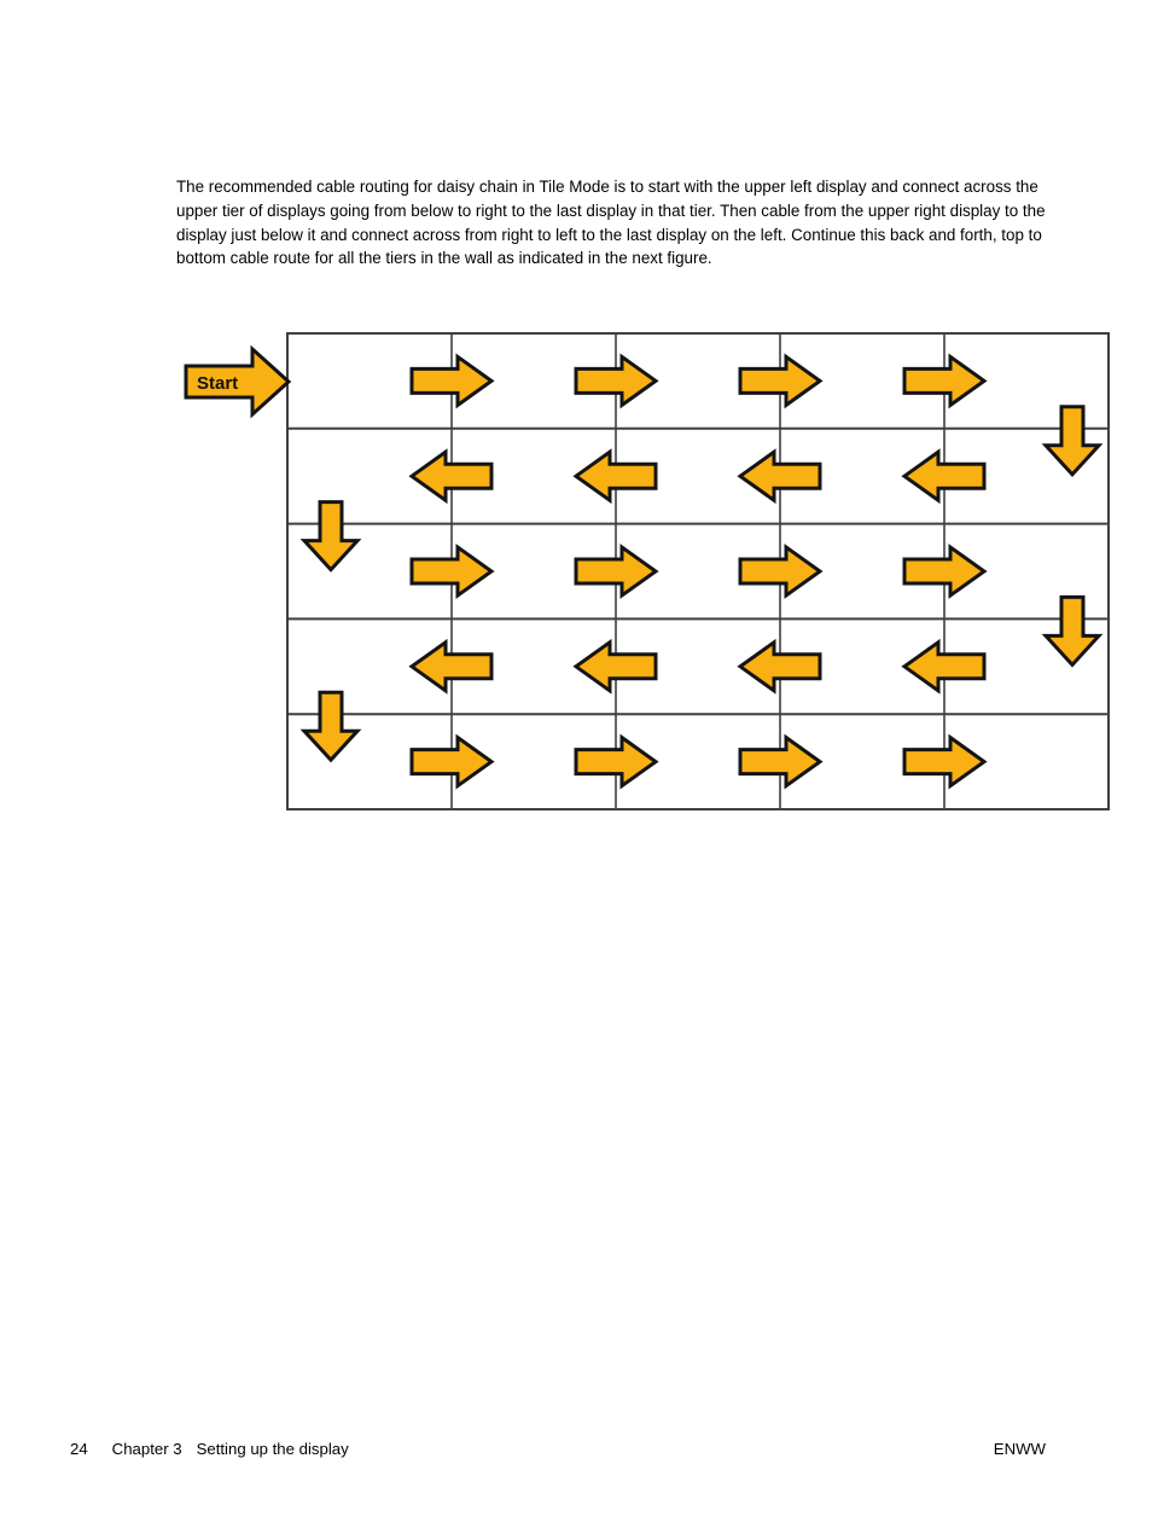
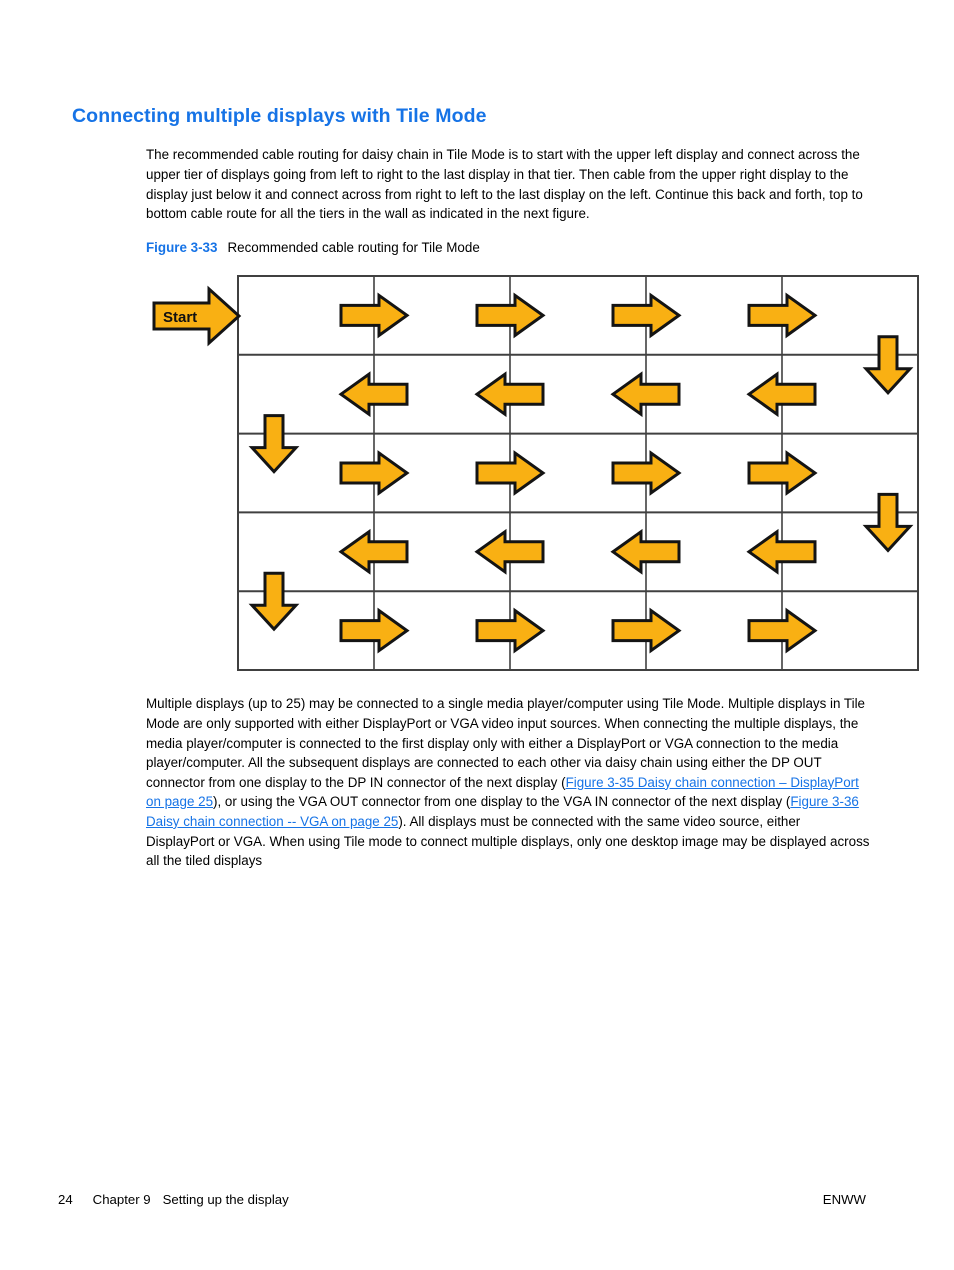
+ Connecting multiple displays with Tile Mode
- The recommended cable routing for daisy chain in Tile Mode is to start with the upper left display and connect across the upper tier of displays going from below to right to the last display in that tier. Then cable from the upper right display to the display just below it and connect across from right to left to the last display on the left. Continue this back and forth, top to bottom cable route for all the tiers in the wall as indicated in the next figure.
+ The recommended cable routing for daisy chain in Tile Mode is to start with the upper left display and connect across the upper tier of displays going from left to right to the last display in that tier. Then cable from the upper right display to the display just below it and connect across from right to left to the last display on the left. Continue this back and forth, top to bottom cable route for all the tiers in the wall as indicated in the next figure.
+ Figure 3-33 Recommended cable routing for Tile Mode
  Start
+ Multiple displays (up to 25) may be connected to a single media player/computer using Tile Mode. Multiple displays in Tile Mode are only supported with either DisplayPort or VGA video input sources. When connecting the multiple displays, the media player/computer is connected to the first display only with either a DisplayPort or VGA connection to the media player/computer. All the subsequent displays are connected to each other via daisy chain using either the DP OUT connector from one display to the DP IN connector of the next display (Figure 3-35 Daisy chain connection – DisplayPort on page 25), or using the VGA OUT connector from one display to the VGA IN connector of the next display (Figure 3-36 Daisy chain connection -- VGA on page 25). All displays must be connected with the same video source, either DisplayPort or VGA. When using Tile mode to connect multiple displays, only one desktop image may be displayed across all the tiled displays
- 24 Chapter 3 Setting up the display
+ 24 Chapter 9 Setting up the display
  ENWW
